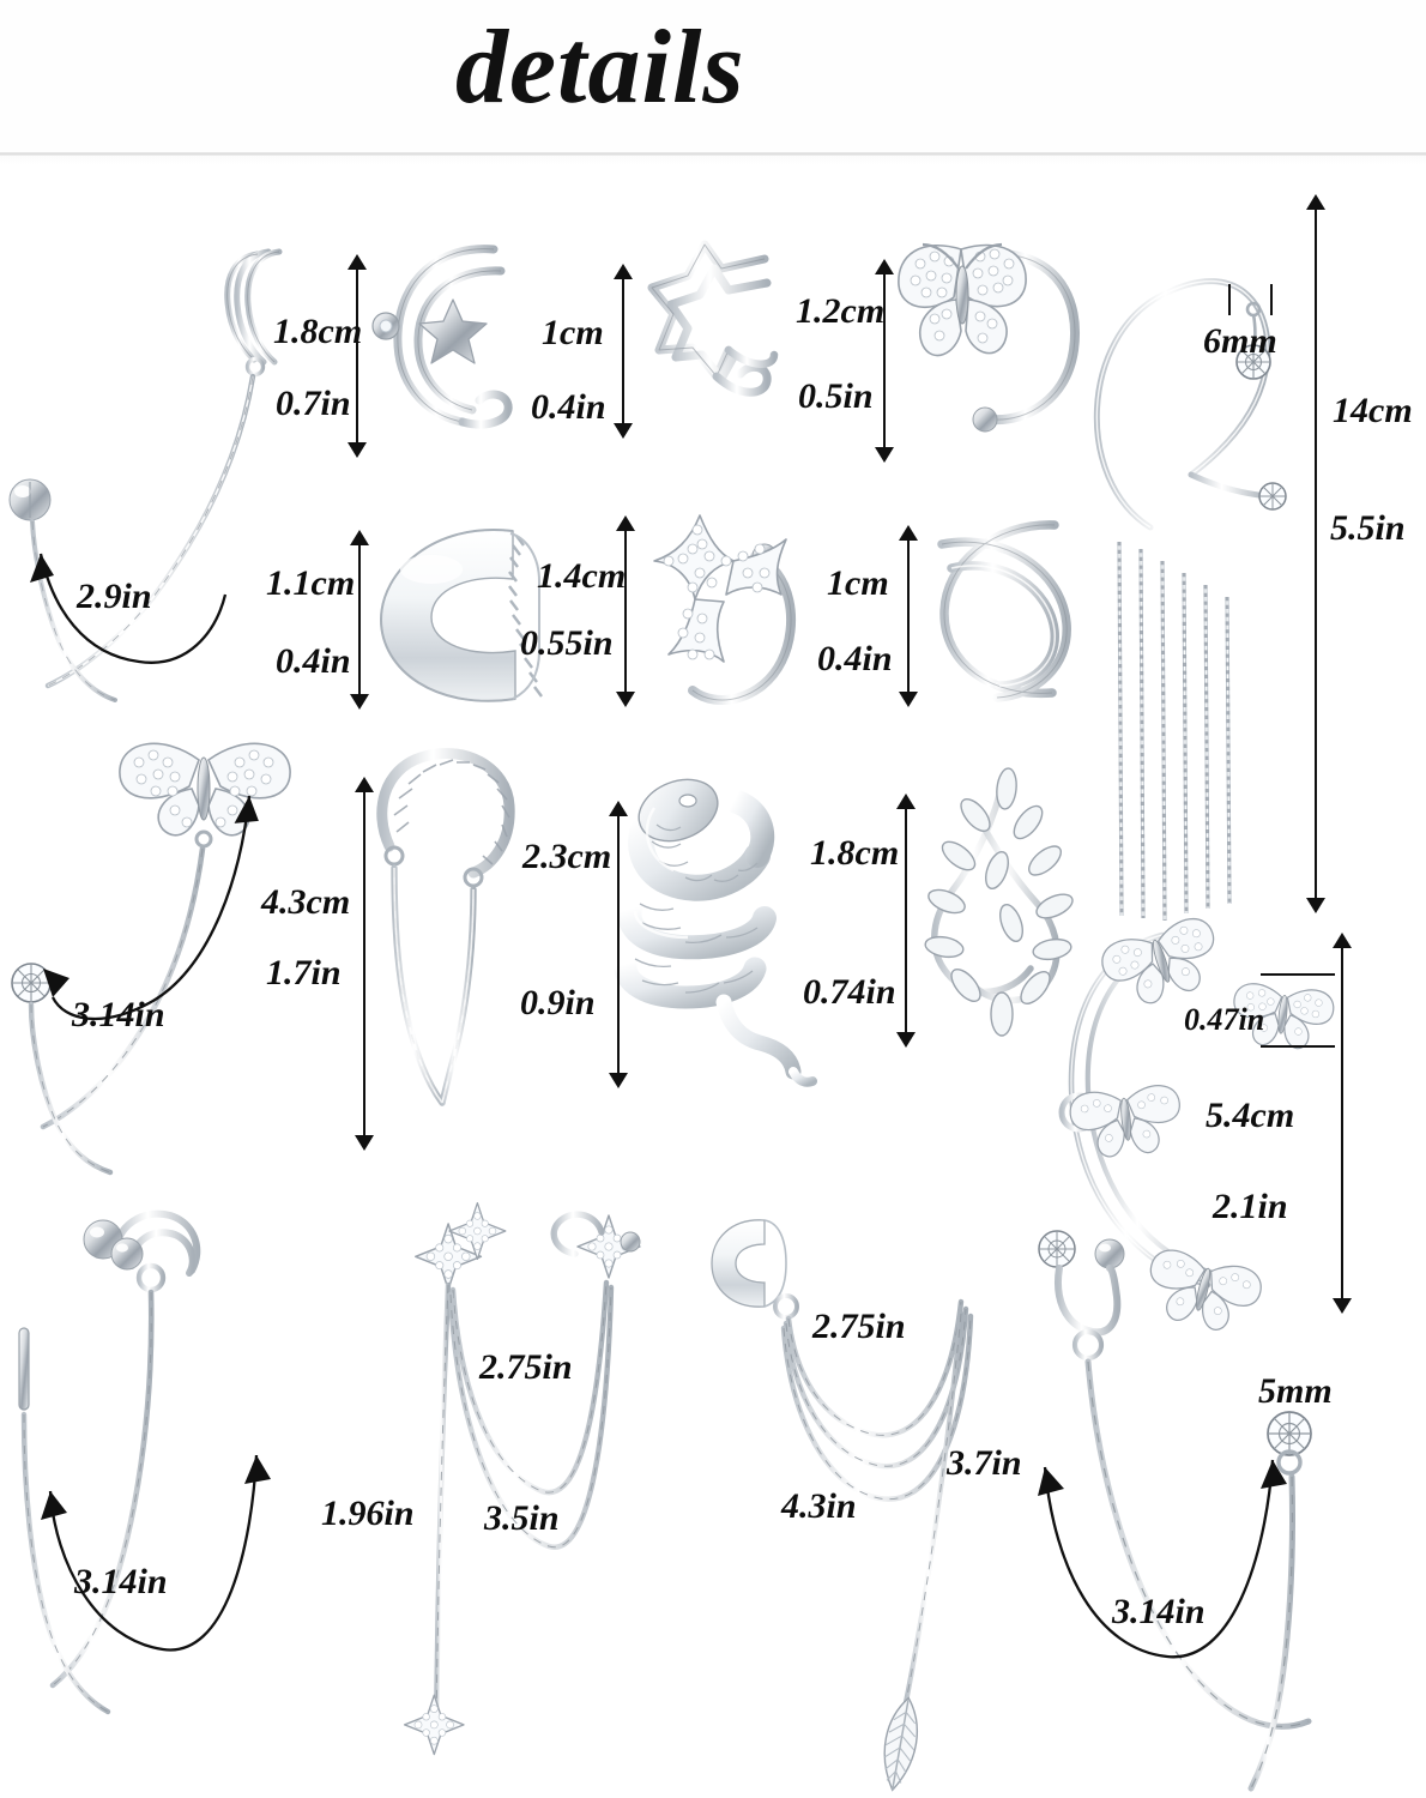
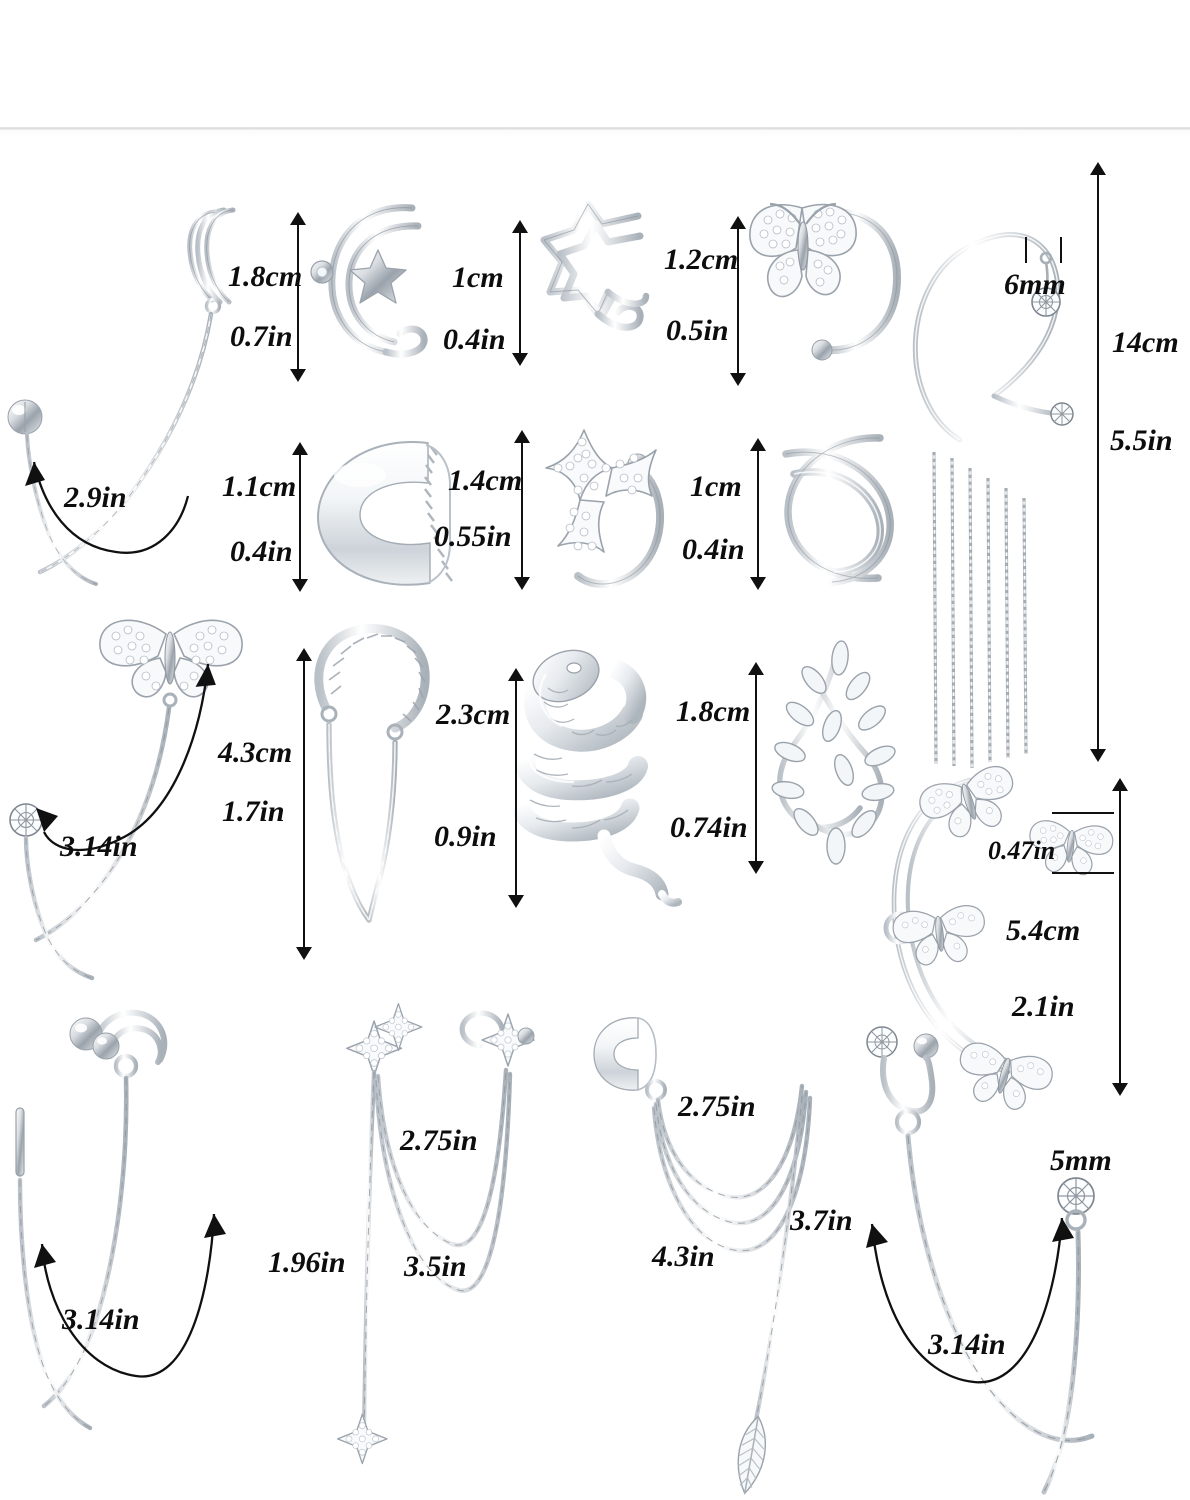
- details
  1.8cm
  0.7in
  1cm
  0.4in
  1.2cm
  0.5in
  6mm
  14cm
  5.5in
  2.9in
  1.1cm
  0.4in
  1.4cm
  0.55in
  1cm
  0.4in
  3.14in
  4.3cm
  1.7in
  2.3cm
  0.9in
  1.8cm
  0.74in
  0.47in
  5.4cm
  2.1in
  3.14in
  1.96in
  2.75in
  3.5in
  2.75in
  4.3in
  3.7in
  3.14in
  5mm
